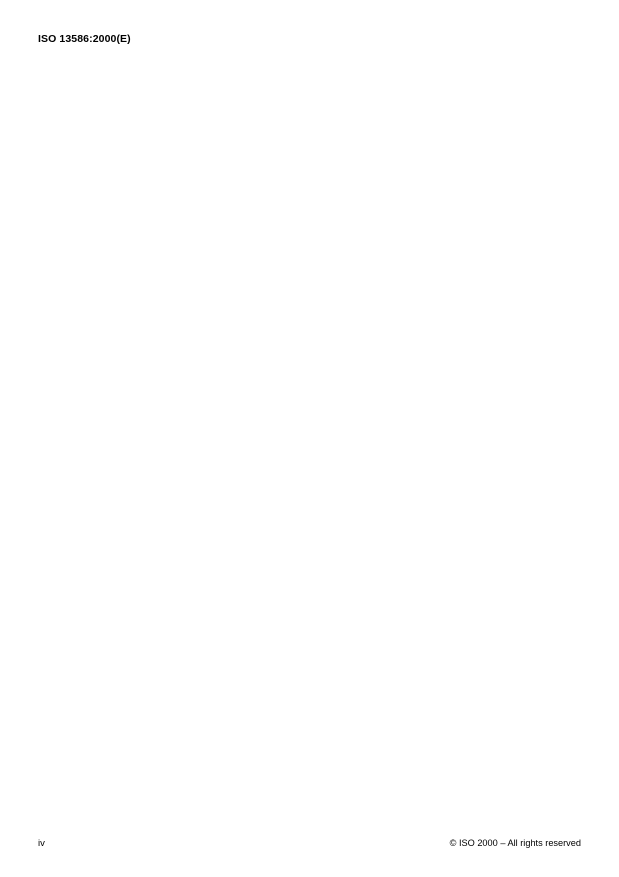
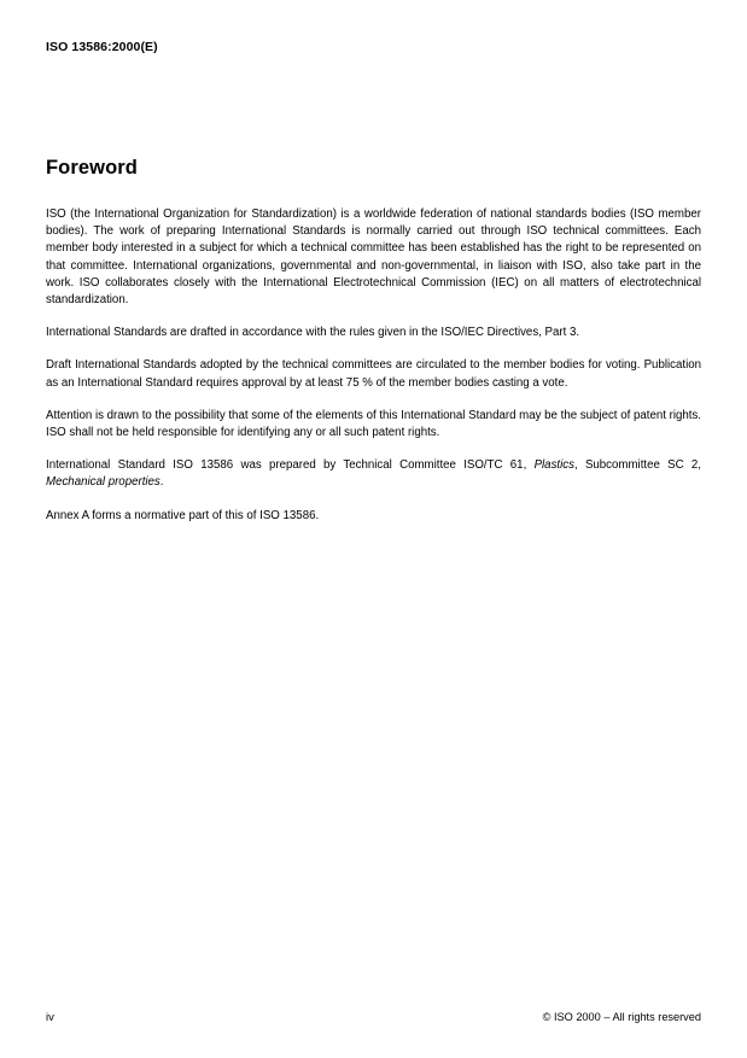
  ISO 13586:2000(E)
+ Foreword
+ ISO (the International Organization for Standardization) is a worldwide federation of national standards bodies (ISO member bodies). The work of preparing International Standards is normally carried out through ISO technical committees. Each member body interested in a subject for which a technical committee has been established has the right to be represented on that committee. International organizations, governmental and non-governmental, in liaison with ISO, also take part in the work. ISO collaborates closely with the International Electrotechnical Commission (IEC) on all matters of electrotechnical standardization.
+ International Standards are drafted in accordance with the rules given in the ISO/IEC Directives, Part 3.
+ Draft International Standards adopted by the technical committees are circulated to the member bodies for voting. Publication as an International Standard requires approval by at least 75 % of the member bodies casting a vote.
+ Attention is drawn to the possibility that some of the elements of this International Standard may be the subject of patent rights. ISO shall not be held responsible for identifying any or all such patent rights.
+ International Standard ISO 13586 was prepared by Technical Committee ISO/TC 61, Plastics, Subcommittee SC 2, Mechanical properties.
+ Annex A forms a normative part of this of ISO 13586.
  iv
  © ISO 2000 – All rights reserved
